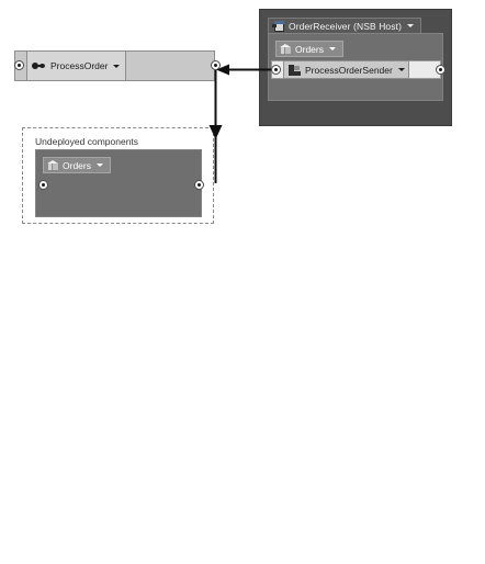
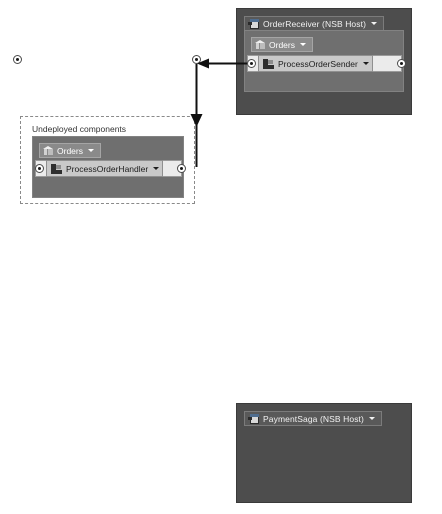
- ProcessOrder
  Undeployed components
  Orders
+ ProcessOrderHandler
  OrderReceiver (NSB Host)
  Orders
  ProcessOrderSender
+ PaymentSaga (NSB Host)
